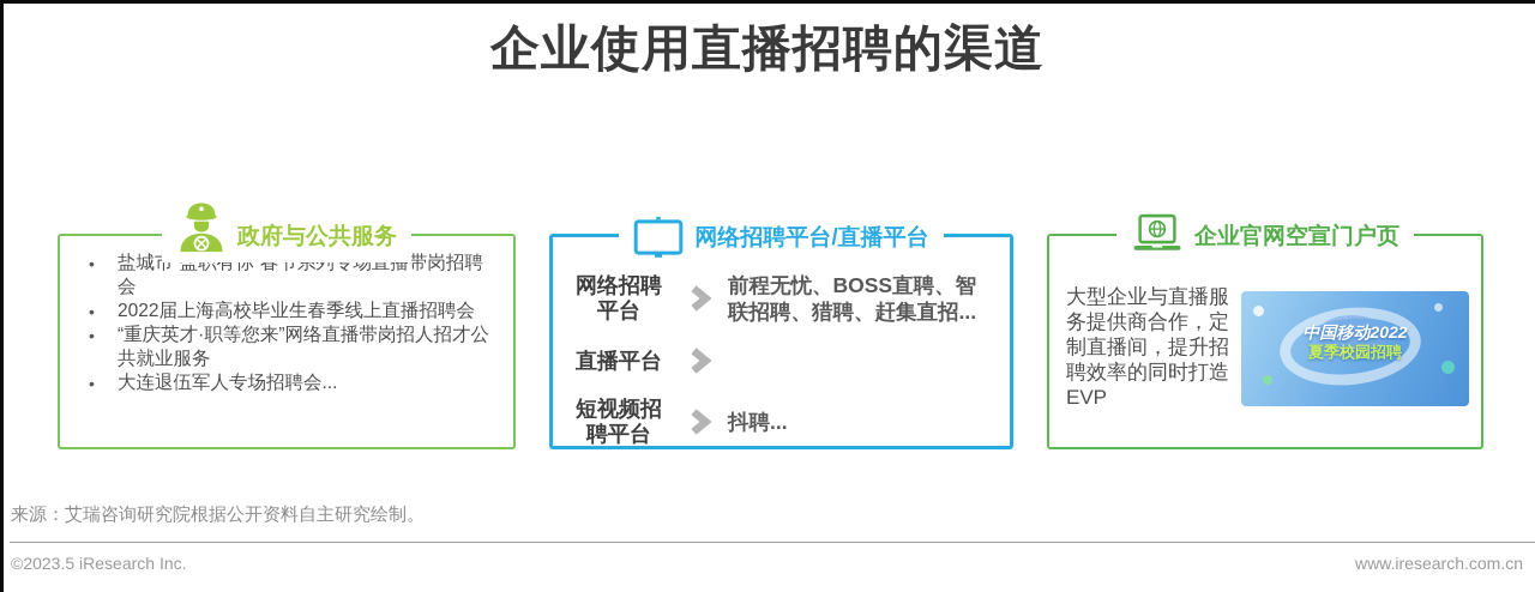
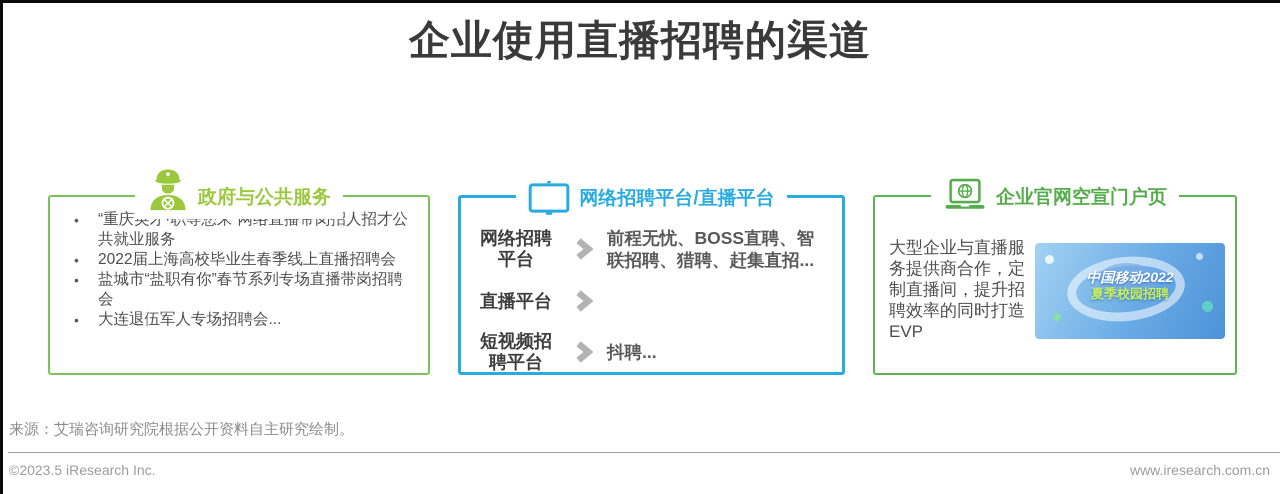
  企业使用直播招聘的渠道
  政府与公共服务
  •
- 盐城市“盐职有你”春节系列专场直播带岗招聘会
+ “重庆英才·职等您来”网络直播带岗招人招才公共就业服务
  •
  2022届上海高校毕业生春季线上直播招聘会
  •
- “重庆英才·职等您来”网络直播带岗招人招才公共就业服务
+ 盐城市“盐职有你”春节系列专场直播带岗招聘会
  •
  大连退伍军人专场招聘会...
  网络招聘平台/直播平台
  网络招聘平台
  前程无忧、BOSS直聘、智联招聘、猎聘、赶集直招...
  直播平台
  短视频招聘平台
  抖聘...
  企业官网空宣门户页
  大型企业与直播服务提供商合作，定制直播间，提升招聘效率的同时打造EVP
  中国移动2022
  夏季校园招聘
  来源：艾瑞咨询研究院根据公开资料自主研究绘制。
  ©2023.5 iResearch Inc.
  www.iresearch.com.cn
